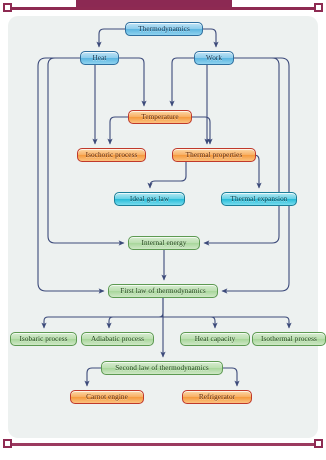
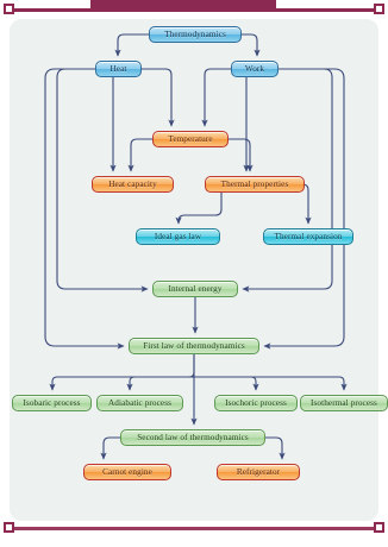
  Thermodynamics
  Heat
  Work
  Temperature
- Isochoric process
+ Heat capacity
  Thermal properties
  Ideal gas law
  Thermal expansion
  Internal energy
  First law of thermodynamics
  Isobaric process
  Adiabatic process
- Heat capacity
+ Isochoric process
  Isothermal process
  Second law of thermodynamics
  Carnot engine
  Refrigerator
